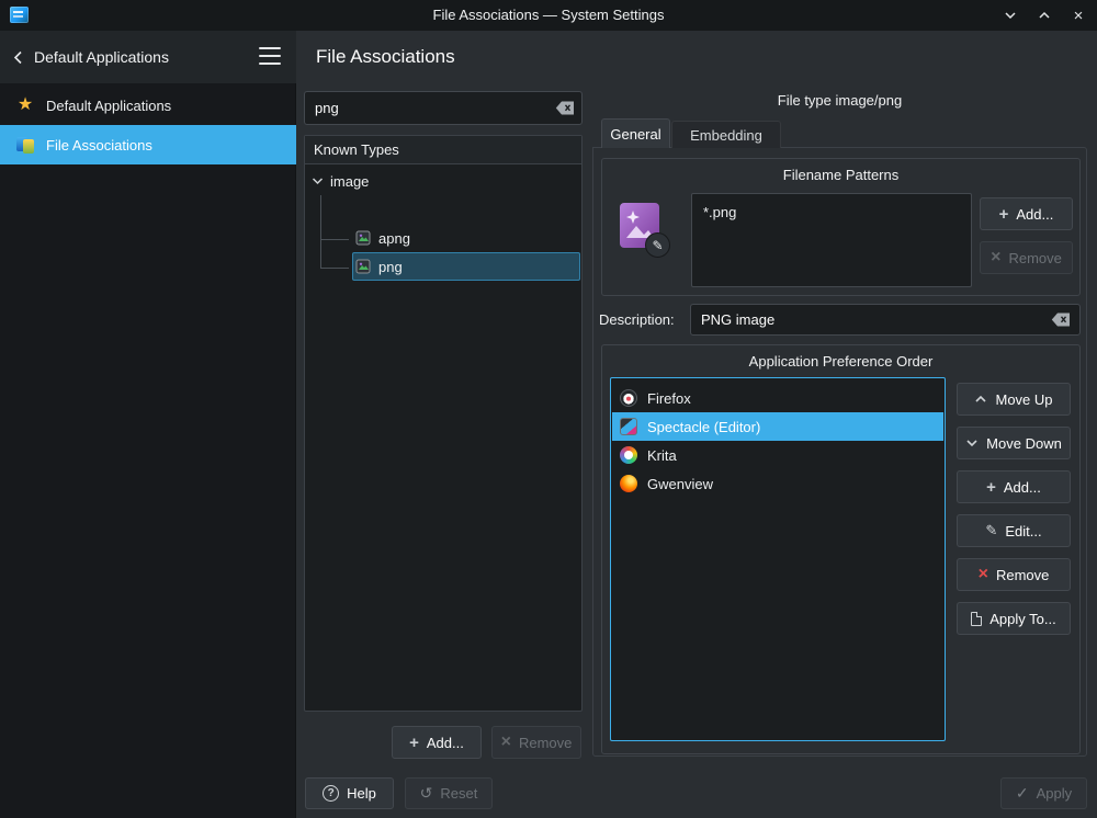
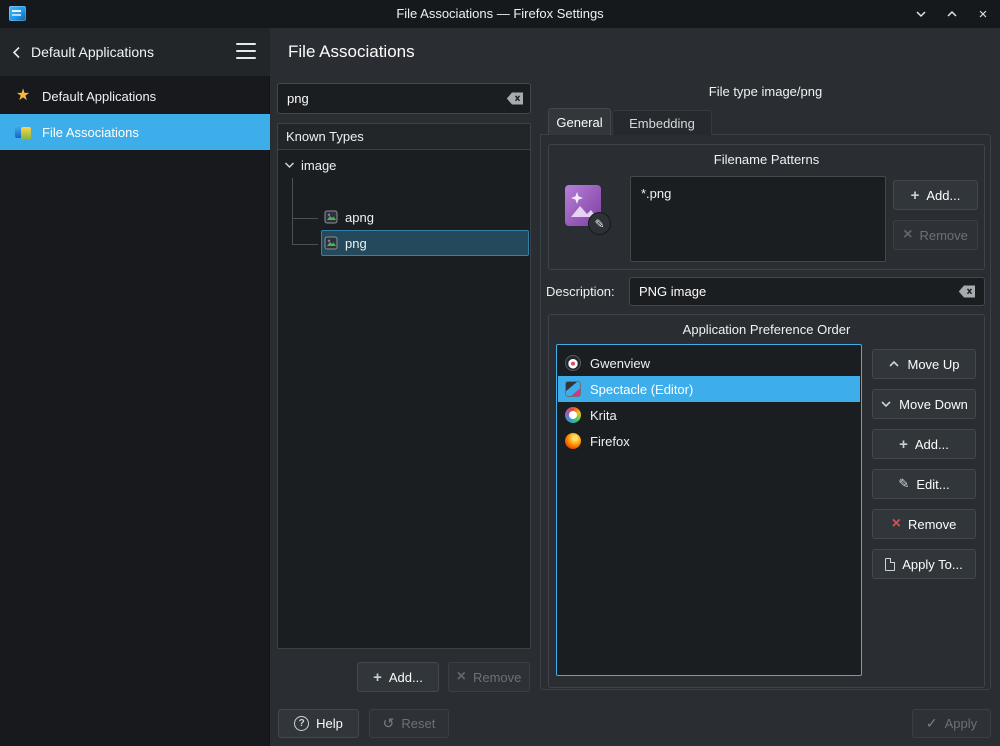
- File Associations — System Settings
+ File Associations — Firefox Settings
  ×
  Default Applications
  ★
  Default Applications
  File Associations
  File Associations
  png
  Known Types
  image
  apng
  png
  +
  Add...
  ×
  Remove
  File type image/png
  General
  Embedding
  Filename Patterns
  ✎
  *.png
  +
  Add...
  ×
  Remove
  Description:
  PNG image
  Application Preference Order
- Firefox
+ Gwenview
  Spectacle (Editor)
  Krita
- Gwenview
+ Firefox
  Move Up
  Move Down
  +
  Add...
  ✎
  Edit...
  ×
  Remove
  Apply To...
  ?
  Help
  ↺
  Reset
  ✓
  Apply
